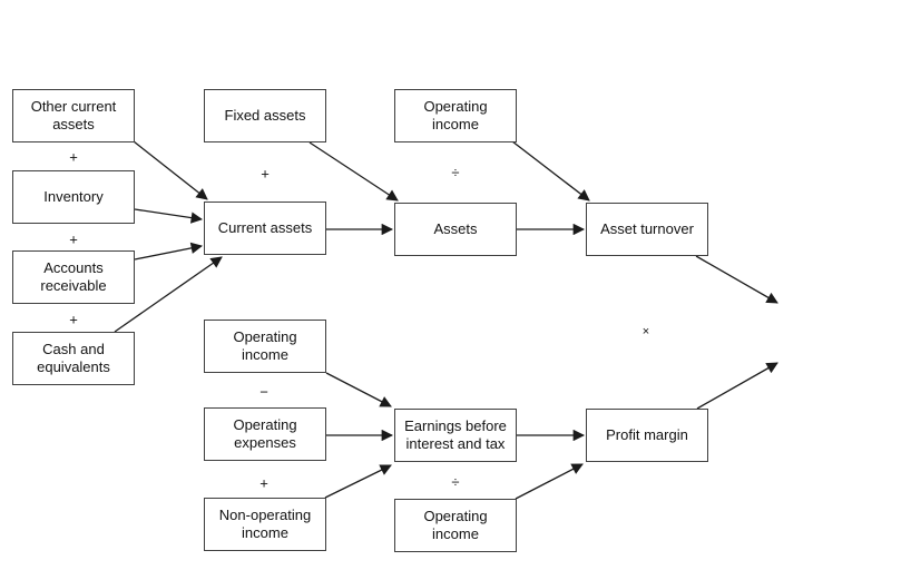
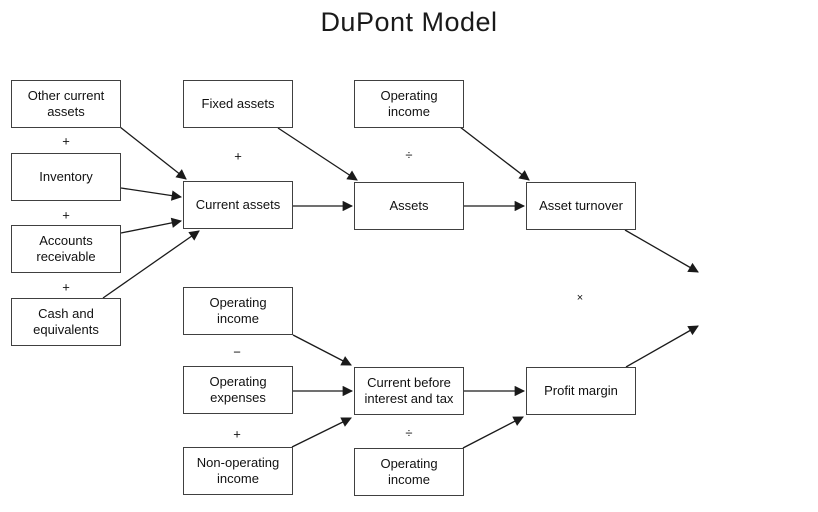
+ DuPont Model
  Other current assets
  Inventory
  Accounts receivable
  Cash and equivalents
  Fixed assets
  Current assets
  Operating income
  Assets
  Asset turnover
  Operating income
  Operating expenses
  Non-operating income
- Earnings before interest and tax
+ Current before interest and tax
  Profit margin
  Operating income
  +
  +
  +
  +
  ÷
  −
  +
  ÷
  ×
